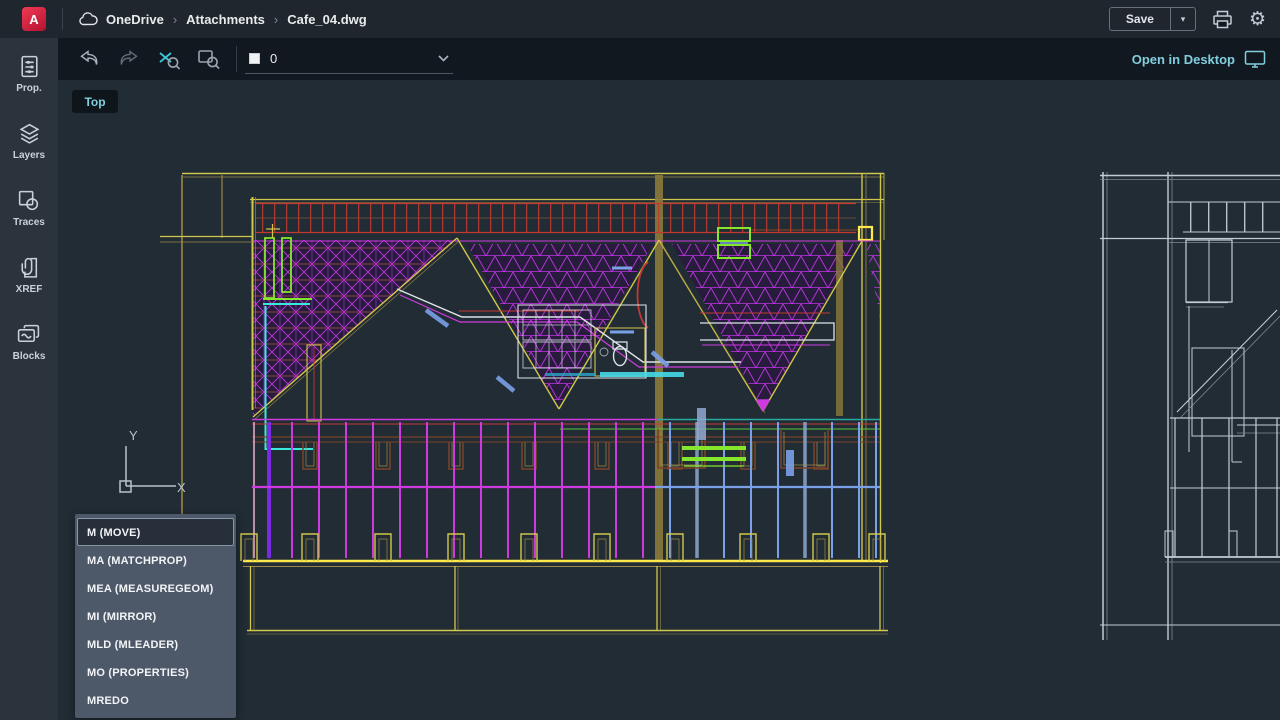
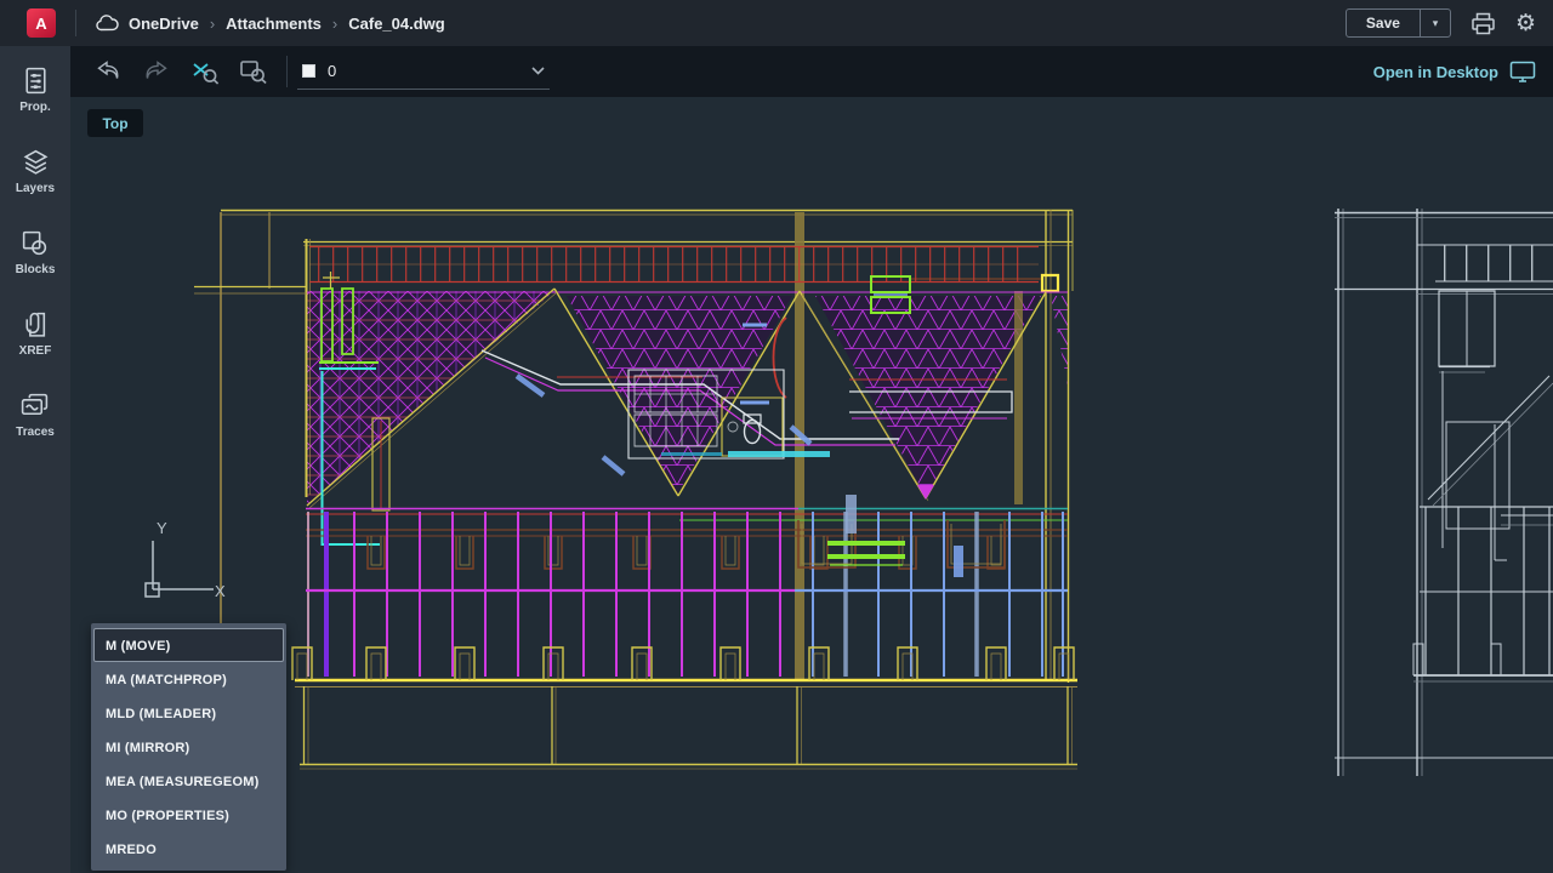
  A
  OneDrive
  ›
  Attachments
  ›
  Cafe_04.dwg
  Save
  ▾
  ⚙
  0
  Open in Desktop
  Prop.
  Layers
- Traces
+ Blocks
  XREF
- Blocks
+ Traces
  Y
  X
  Top
  M (MOVE)
  MA (MATCHPROP)
- MEA (MEASUREGEOM)
+ MLD (MLEADER)
  MI (MIRROR)
- MLD (MLEADER)
+ MEA (MEASUREGEOM)
  MO (PROPERTIES)
  MREDO
